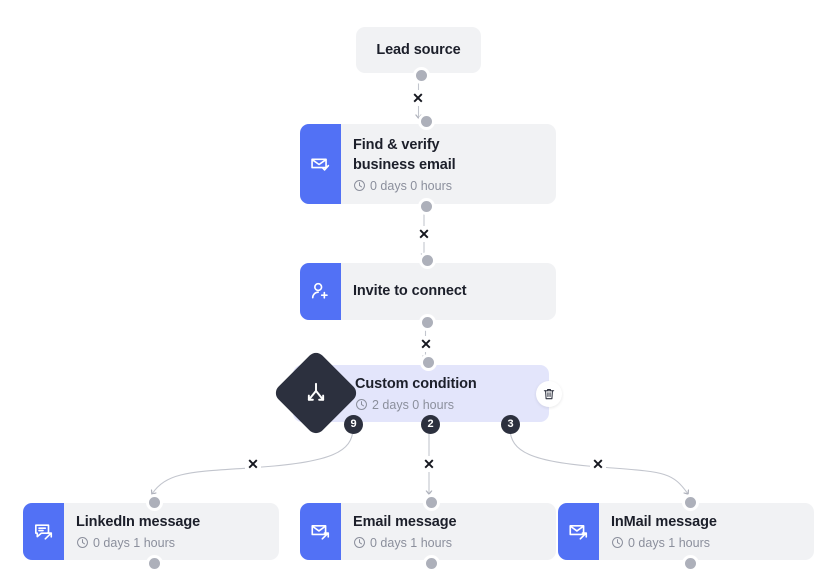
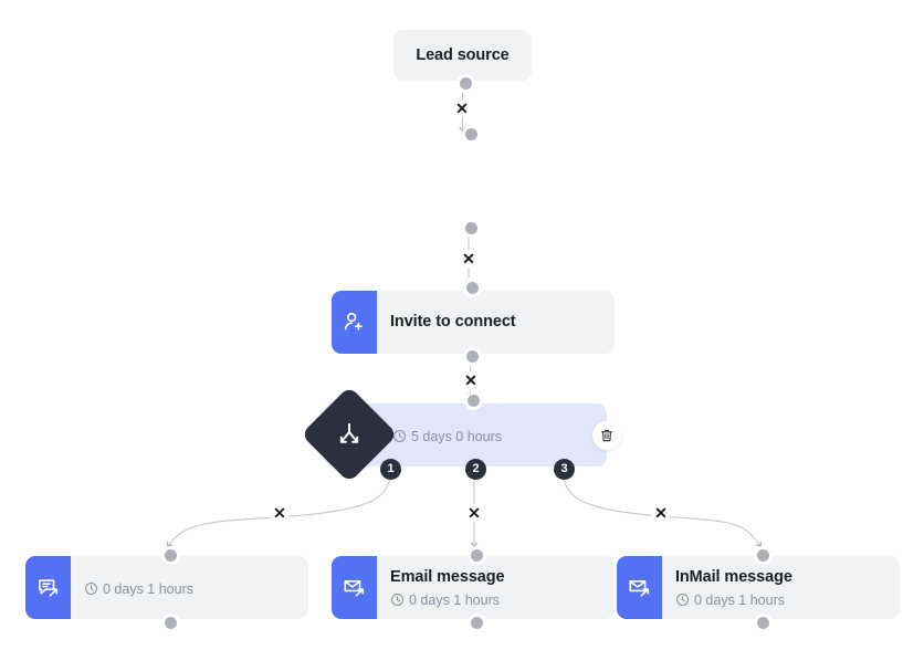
  ✕
  ✕
  ✕
  ✕
  ✕
  ✕
  Lead source
- Find & verify
- business email
- 0 days 0 hours
  Invite to connect
- Custom condition
- 2 days 0 hours
+ 5 days 0 hours
- 9
+ 1
  2
  3
- LinkedIn message
  0 days 1 hours
  Email message
  0 days 1 hours
  InMail message
  0 days 1 hours
